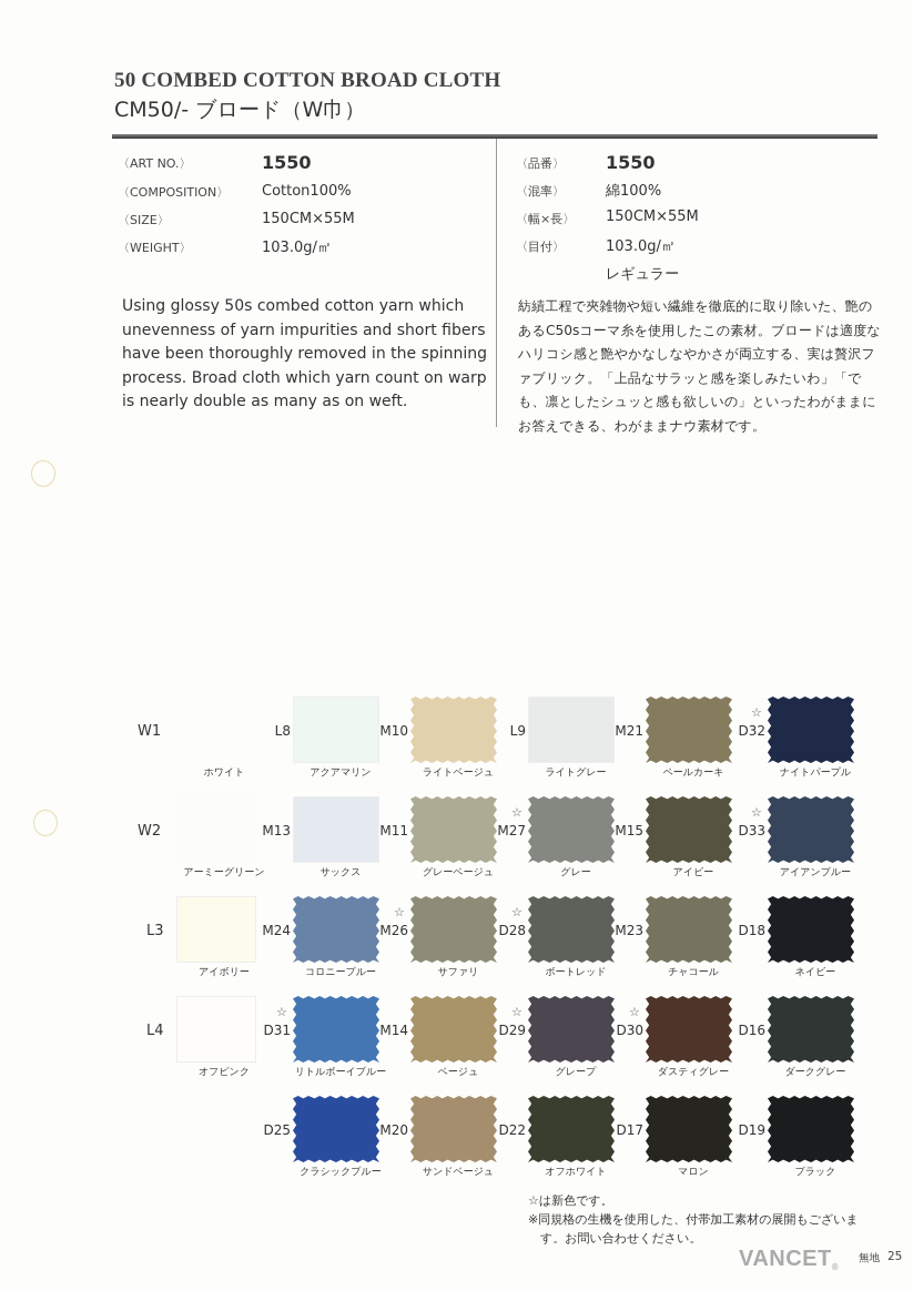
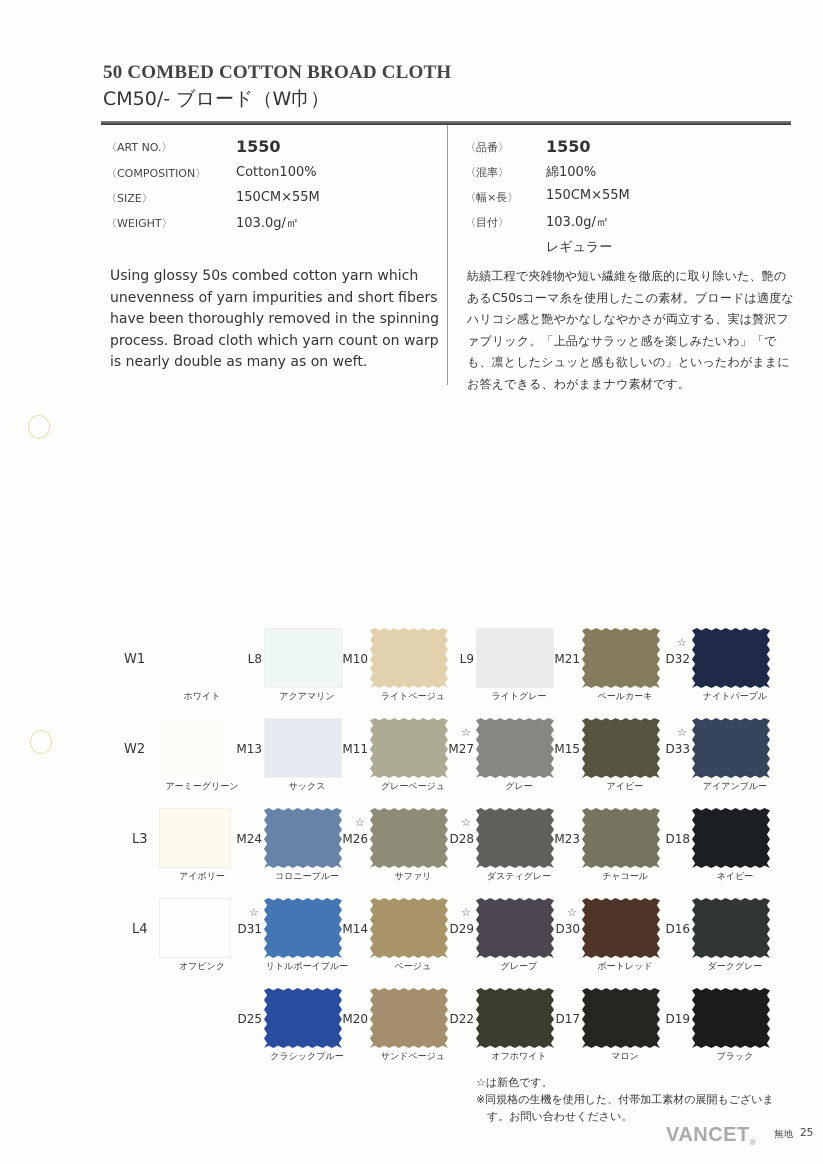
  50 COMBED COTTON BROAD CLOTH
  CM50/- ブロード（W巾）
  〈ART NO.〉
  1550
  〈COMPOSITION〉
  Cotton100%
  〈SIZE〉
  150CM×55M
  〈WEIGHT〉
  103.0g/㎡
  〈品番〉
  1550
  〈混率〉
  綿100%
  〈幅×長〉
  150CM×55M
  〈目付〉
  103.0g/㎡
  レギュラー
  Using glossy 50s combed cotton yarn which unevenness of yarn impurities and short fibers have been thoroughly removed in the spinning process. Broad cloth which yarn count on warp is nearly double as many as on weft.
  紡績工程で夾雑物や短い繊維を徹底的に取り除いた、艶のあるC50sコーマ糸を使用したこの素材。ブロードは適度なハリコシ感と艶やかなしなやかさが両立する、実は贅沢ファブリック。「上品なサラッと感を楽しみたいわ」「でも、凛としたシュッと感も欲しいの」といったわがままにお答えできる、わがままナウ素材です。
  W1
  ホワイト
  L8
  アクアマリン
  M10
  ライトベージュ
  L9
  ライトグレー
  M21
  ペールカーキ
  D32
  ☆
  ナイトパープル
  W2
  アーミーグリーン
  M13
  サックス
  M11
  グレーベージュ
  M27
  ☆
  グレー
  M15
  アイビー
  D33
  ☆
  アイアンブルー
  L3
  アイボリー
  M24
  コロニーブルー
  M26
  ☆
  サファリ
  D28
  ☆
- ボートレッド
+ ダスティグレー
  M23
  チャコール
  D18
  ネイビー
  L4
  オフピンク
  D31
  ☆
  リトルボーイブルー
  M14
  ベージュ
  D29
  ☆
  グレープ
  D30
  ☆
- ダスティグレー
+ ボートレッド
  D16
  ダークグレー
  D25
  クラシックブルー
  M20
  サンドベージュ
  D22
  オフホワイト
  D17
  マロン
  D19
  ブラック
  ☆は新色です。
  ※同規格の生機を使用した、付帯加工素材の展開もございま
  す。お問い合わせください。
  VANCET®
  無地
  25
